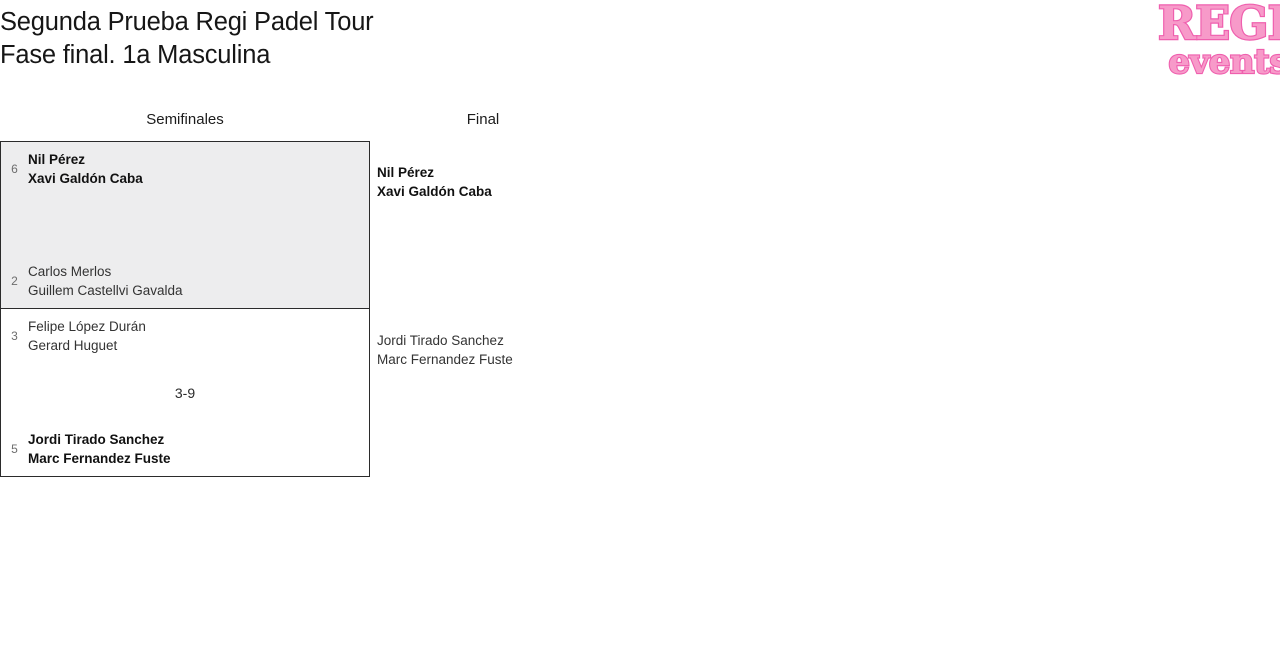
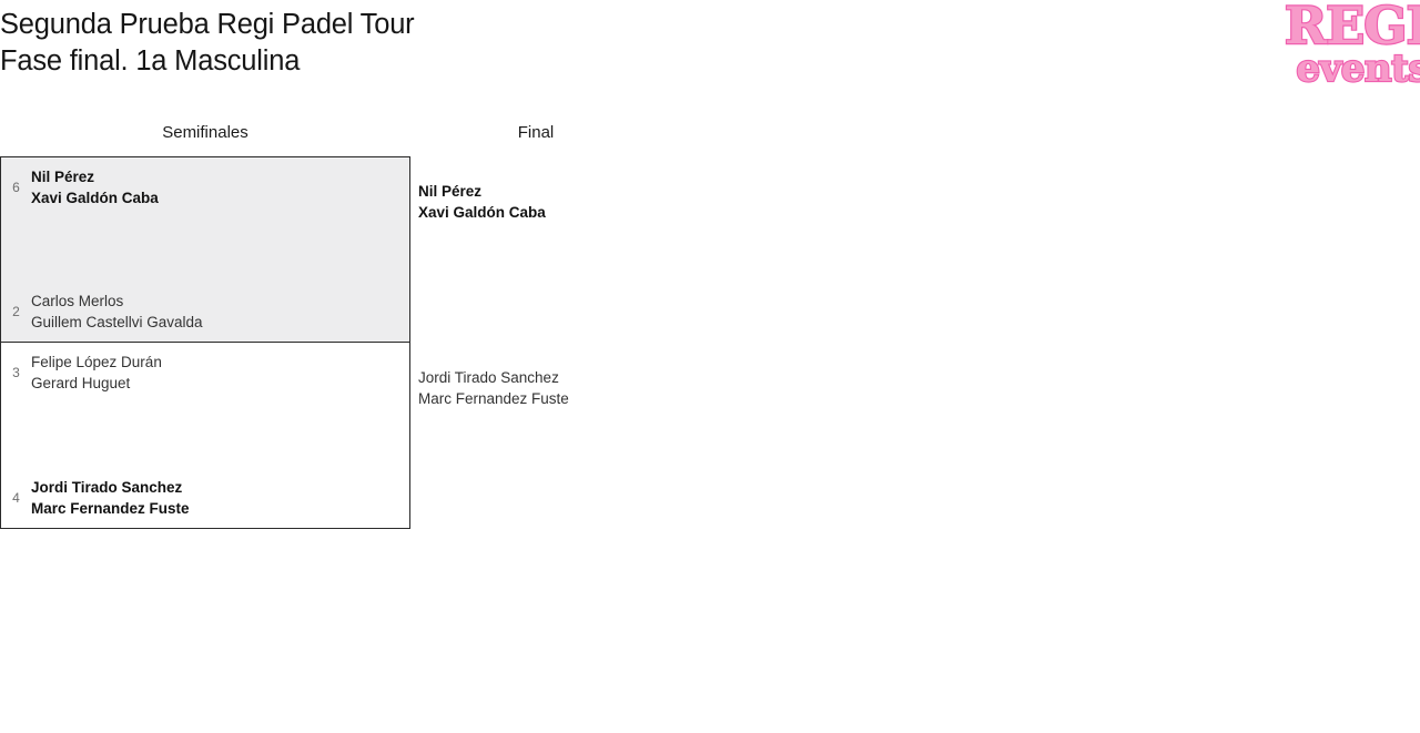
  Segunda Prueba Regi Padel Tour
  Fase final. 1a Masculina
  REGI
  events
  Semifinales
  Final
  6
  Nil Pérez
  Xavi Galdón Caba
  2
  Carlos Merlos
  Guillem Castellvi Gavalda
  3
  Felipe López Durán
  Gerard Huguet
- 3-9
- 5
+ 4
  Jordi Tirado Sanchez
  Marc Fernandez Fuste
  Nil Pérez
  Xavi Galdón Caba
  Jordi Tirado Sanchez
  Marc Fernandez Fuste
